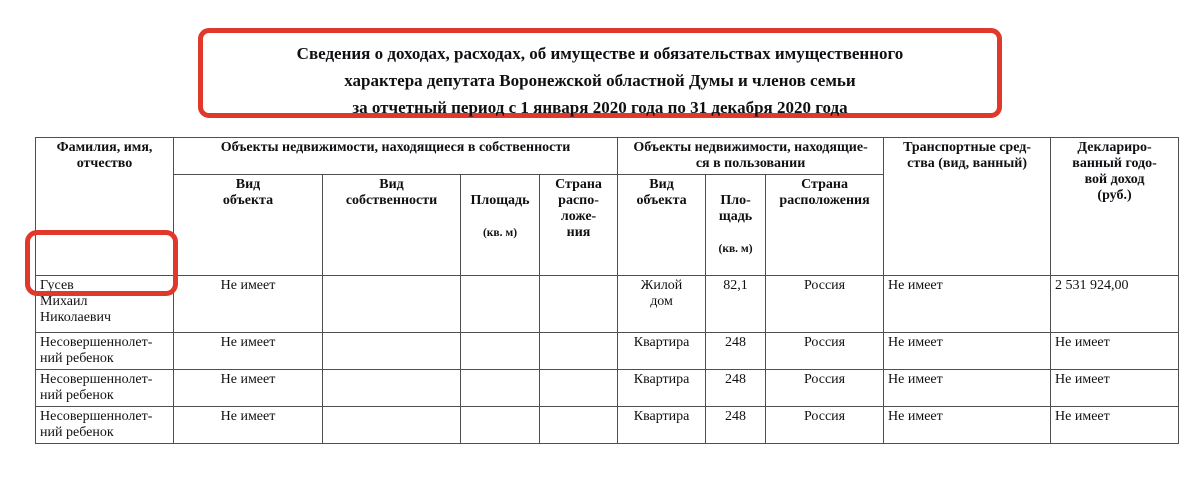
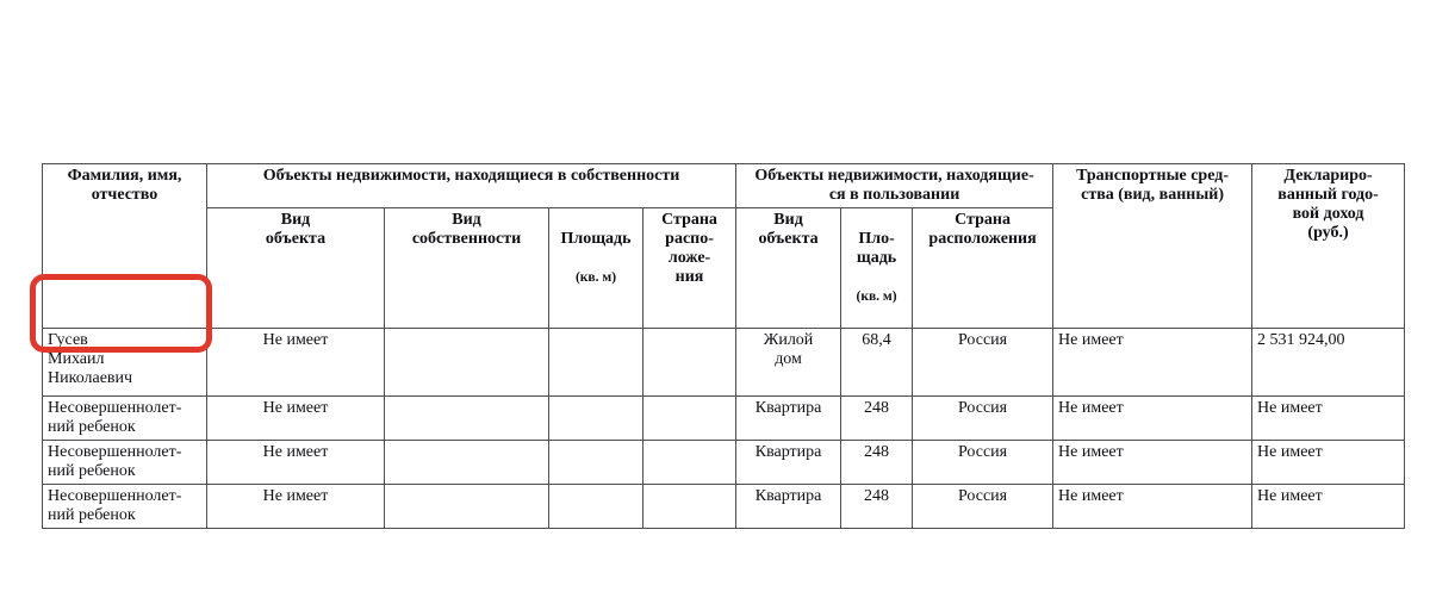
- Сведения о доходах, расходах, об имуществе и обязательствах имущественного
- характера депутата Воронежской областной Думы и членов семьи
- за отчетный период с 1 января 2020 года по 31 декабря 2020 года
  Фамилия, имя, отчество	Объекты недвижимости, находящиеся в собственности	Объекты недвижимости, находящие- ся в пользовании	Транспортные сред- ства (вид, ванный)	Деклариро- ванный годо- вой доход (руб.)
  Вид объекта	Вид собственности	Площадь (кв. м)	Страна распо- ложе- ния	Вид объекта	Пло- щадь (кв. м)	Страна расположения
- Гусев Михаил Николаевич	Не имеет				Жилой дом	82,1	Россия	Не имеет	2 531 924,00
+ Гусев Михаил Николаевич	Не имеет				Жилой дом	68,4	Россия	Не имеет	2 531 924,00
  Несовершеннолет- ний ребенок	Не имеет				Квартира	248	Россия	Не имеет	Не имеет
  Несовершеннолет- ний ребенок	Не имеет				Квартира	248	Россия	Не имеет	Не имеет
  Несовершеннолет- ний ребенок	Не имеет				Квартира	248	Россия	Не имеет	Не имеет
